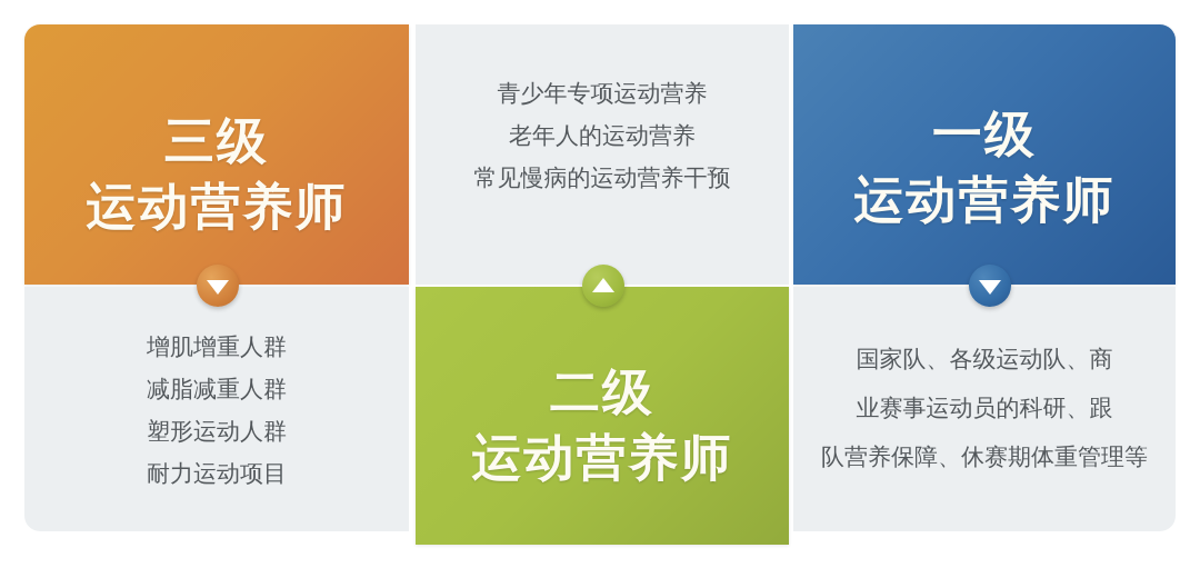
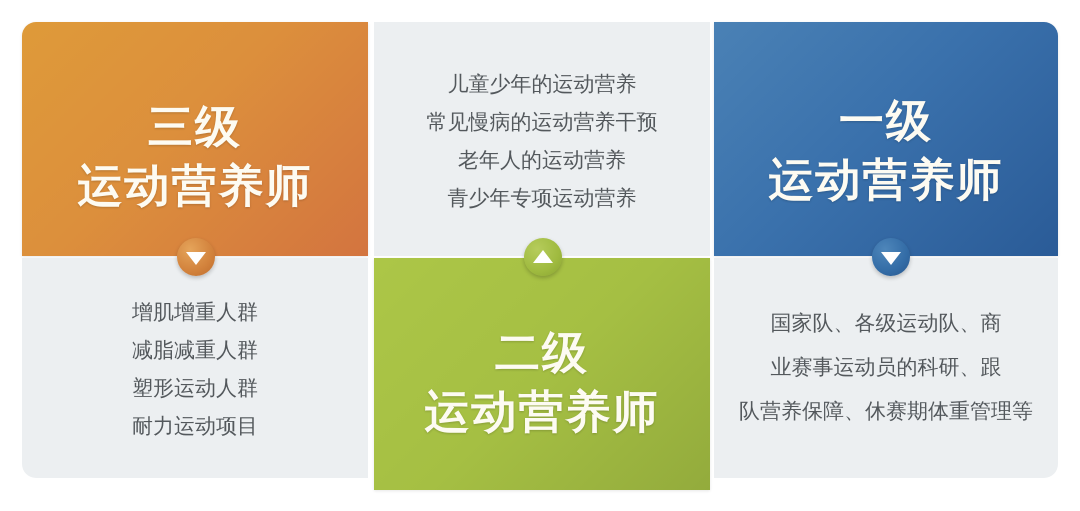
  三级
  运动营养师
+ 儿童少年的运动营养
- 青少年专项运动营养
+ 常见慢病的运动营养干预
  老年人的运动营养
- 常见慢病的运动营养干预
+ 青少年专项运动营养
  一级
  运动营养师
  增肌增重人群
  减脂减重人群
  塑形运动人群
  耐力运动项目
  二级
  运动营养师
  国家队、各级运动队、商
  业赛事运动员的科研、跟
  队营养保障、休赛期体重管理等
